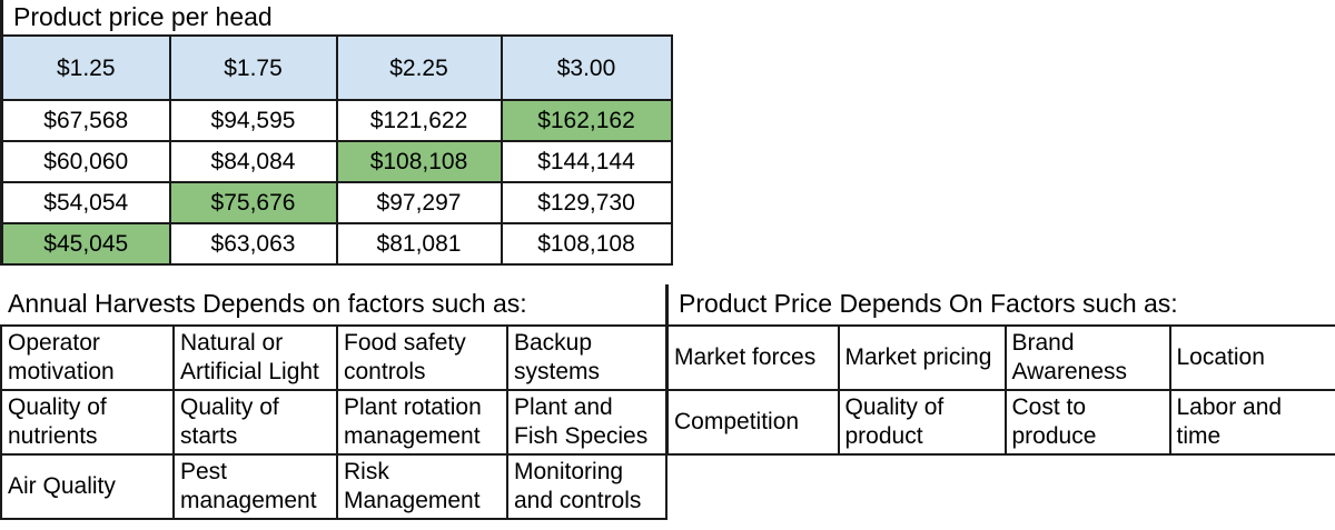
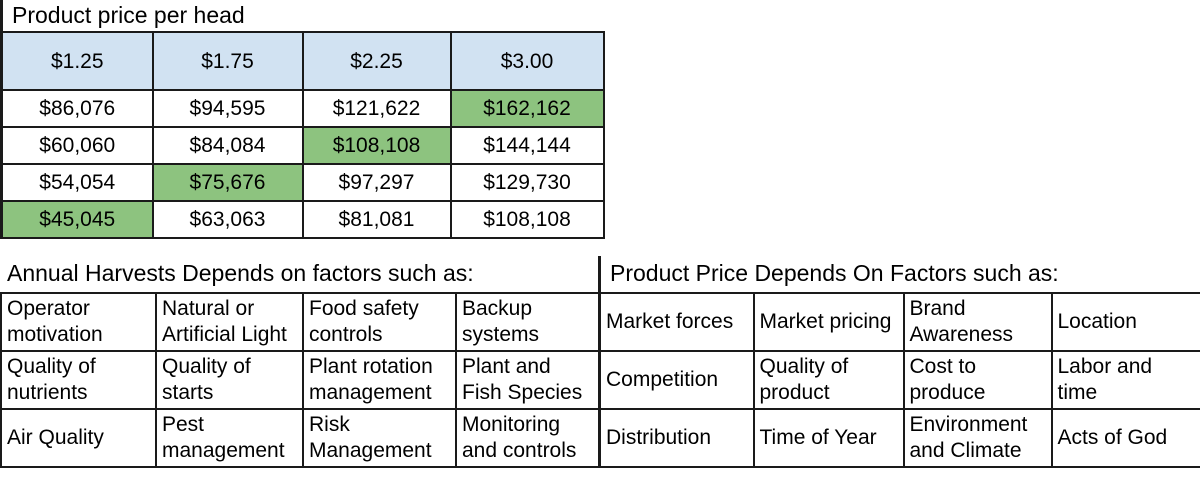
  Product price per head
  $1.25	$1.75	$2.25	$3.00
- $67,568	$94,595	$121,622	$162,162
+ $86,076	$94,595	$121,622	$162,162
  $60,060	$84,084	$108,108	$144,144
  $54,054	$75,676	$97,297	$129,730
  $45,045	$63,063	$81,081	$108,108
  Annual Harvests Depends on factors such as:
  Operator motivation	Natural or Artificial Light	Food safety controls	Backup systems
  Quality of nutrients	Quality of starts	Plant rotation management	Plant and Fish Species
  Air Quality	Pest management	Risk Management	Monitoring and controls
  Product Price Depends On Factors such as:
  Market forces	Market pricing	Brand Awareness	Location
  Competition	Quality of product	Cost to produce	Labor and time
+ Distribution	Time of Year	Environment and Climate	Acts of God
